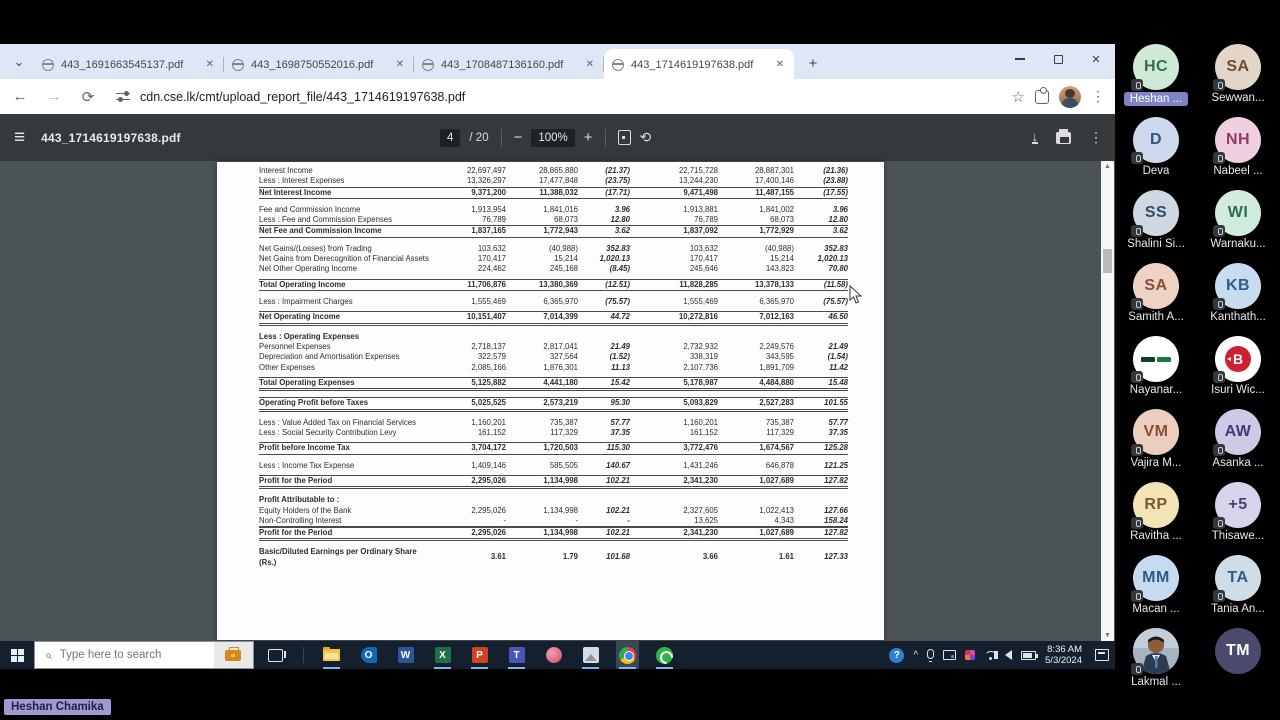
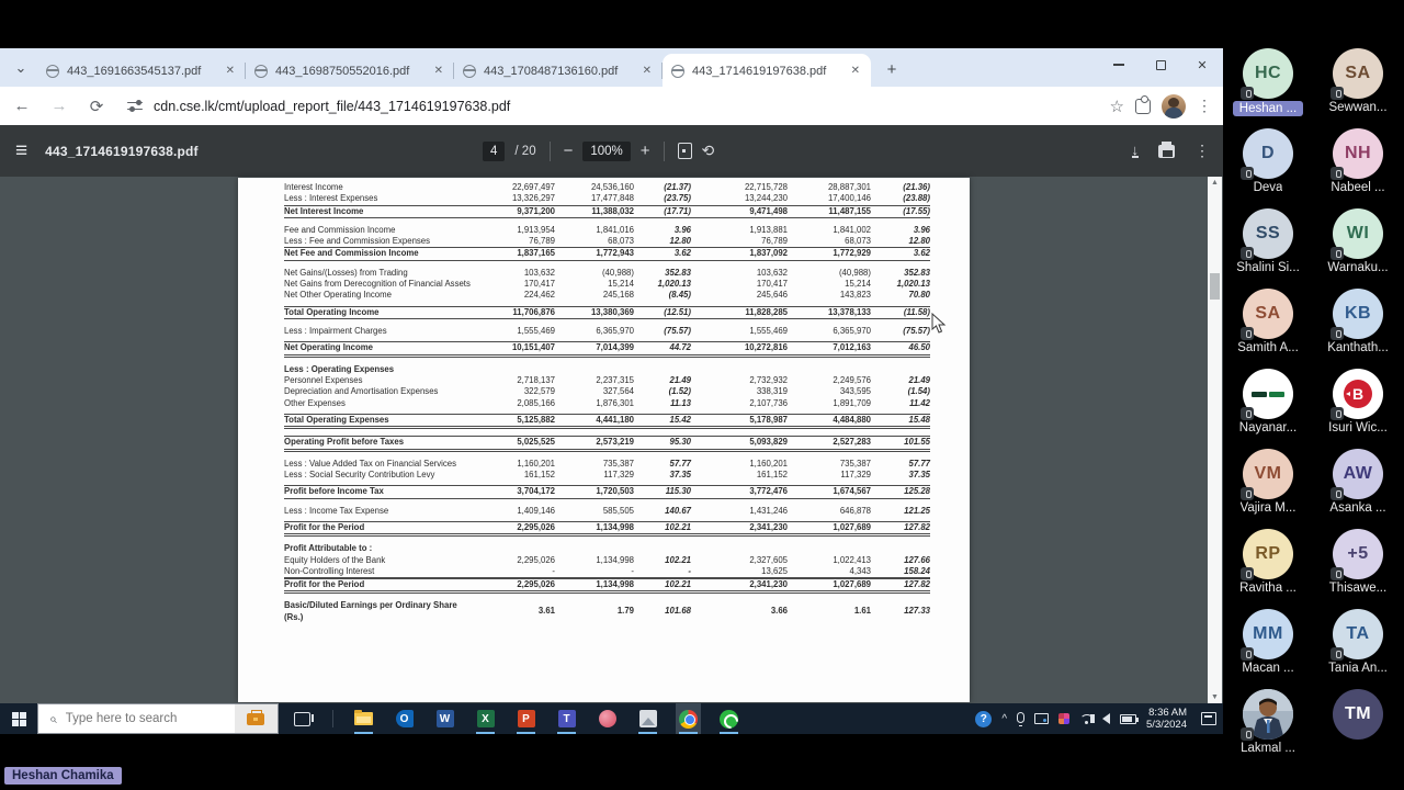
  ⌄
  443_1691663545137.pdf
  ✕
  443_1698750552016.pdf
  ✕
  443_1708487136160.pdf
  ✕
  443_1714619197638.pdf
  ✕
  +
  ✕
  ←
  →
  ⟳
  cdn.cse.lk/cmt/upload_report_file/443_1714619197638.pdf
  ☆
  ⋮
  ≡
  443_1714619197638.pdf
  4
  / 20
  −
  100%
  +
  ⟲
  ↓
  ⋮
  Interest Income
  22,697,497
- 28,865,880
+ 24,536,160
  (21.37)
  22,715,728
  28,887,301
  (21.36)
  Less : Interest Expenses
  13,326,297
  17,477,848
  (23.75)
  13,244,230
  17,400,146
  (23.88)
  Net Interest Income
  9,371,200
  11,388,032
  (17.71)
  9,471,498
  11,487,155
  (17.55)
  Fee and Commission Income
  1,913,954
  1,841,016
  3.96
  1,913,881
  1,841,002
  3.96
  Less : Fee and Commission Expenses
  76,789
  68,073
  12.80
  76,789
  68,073
  12.80
  Net Fee and Commission Income
  1,837,165
  1,772,943
  3.62
  1,837,092
  1,772,929
  3.62
  Net Gains/(Losses) from Trading
  103,632
  (40,988)
  352.83
  103,632
  (40,988)
  352.83
  Net Gains from Derecognition of Financial Assets
  170,417
  15,214
  1,020.13
  170,417
  15,214
  1,020.13
  Net Other Operating Income
  224,462
  245,168
  (8.45)
  245,646
  143,823
  70.80
  Total Operating Income
  11,706,876
  13,380,369
  (12.51)
  11,828,285
  13,378,133
  (11.58)
  Less : Impairment Charges
  1,555,469
  6,365,970
  (75.57)
  1,555,469
  6,365,970
  (75.57)
  Net Operating Income
  10,151,407
  7,014,399
  44.72
  10,272,816
  7,012,163
  46.50
  Less : Operating Expenses
  Personnel Expenses
  2,718,137
- 2,817,041
+ 2,237,315
  21.49
  2,732,932
  2,249,576
  21.49
  Depreciation and Amortisation Expenses
  322,579
  327,564
  (1.52)
  338,319
  343,595
  (1.54)
  Other Expenses
  2,085,166
  1,876,301
  11.13
  2,107,736
  1,891,709
  11.42
  Total Operating Expenses
  5,125,882
  4,441,180
  15.42
  5,178,987
  4,484,880
  15.48
  Operating Profit before Taxes
  5,025,525
  2,573,219
  95.30
  5,093,829
  2,527,283
  101.55
  Less : Value Added Tax on Financial Services
  1,160,201
  735,387
  57.77
  1,160,201
  735,387
  57.77
  Less : Social Security Contribution Levy
  161,152
  117,329
  37.35
  161,152
  117,329
  37.35
  Profit before Income Tax
  3,704,172
  1,720,503
  115.30
  3,772,476
  1,674,567
  125.28
  Less : Income Tax Expense
  1,409,146
  585,505
  140.67
  1,431,246
  646,878
  121.25
  Profit for the Period
  2,295,026
  1,134,998
  102.21
  2,341,230
  1,027,689
  127.82
  Profit Attributable to :
  Equity Holders of the Bank
  2,295,026
  1,134,998
  102.21
  2,327,605
  1,022,413
  127.66
  Non-Controlling Interest
  -
  -
  -
  13,625
  4,343
  158.24
  Profit for the Period
  2,295,026
  1,134,998
  102.21
  2,341,230
  1,027,689
  127.82
  Basic/Diluted Earnings per Ordinary Share (Rs.)
  3.61
  1.79
  101.68
  3.66
  1.61
  127.33
  Type here to search
  O
  W
  X
  P
  T
  ?
  ^
  8:36 AM
  5/3/2024
  Heshan Chamika
  HC
  Heshan ...
  SA
  Sewwan...
  D
  Deva
  NH
  Nabeel ...
  SS
  Shalini Si...
  WI
  Warnaku...
  SA
  Samith A...
  KB
  Kanthath...
  Nayanar...
  B
  Isuri Wic...
  VM
  Vajira M...
  AW
  Asanka ...
  RP
  Ravitha ...
  +5
  Thisawe...
  MM
  Macan ...
  TA
  Tania An...
  Lakmal ...
  TM
